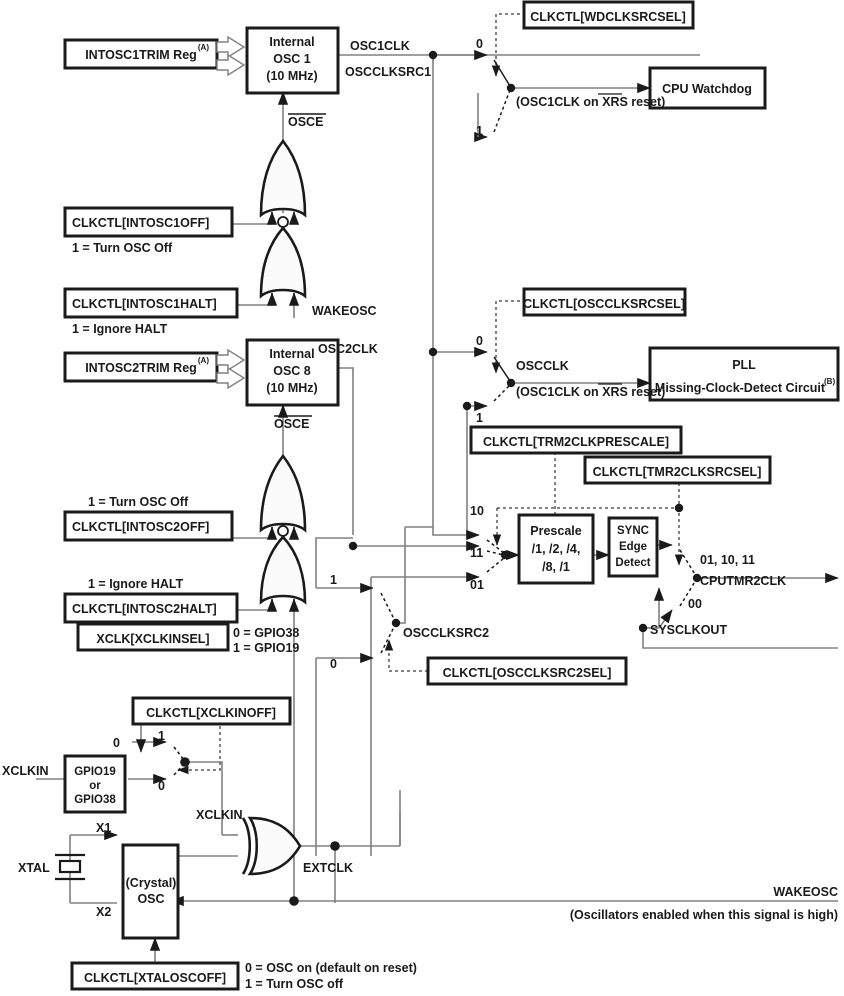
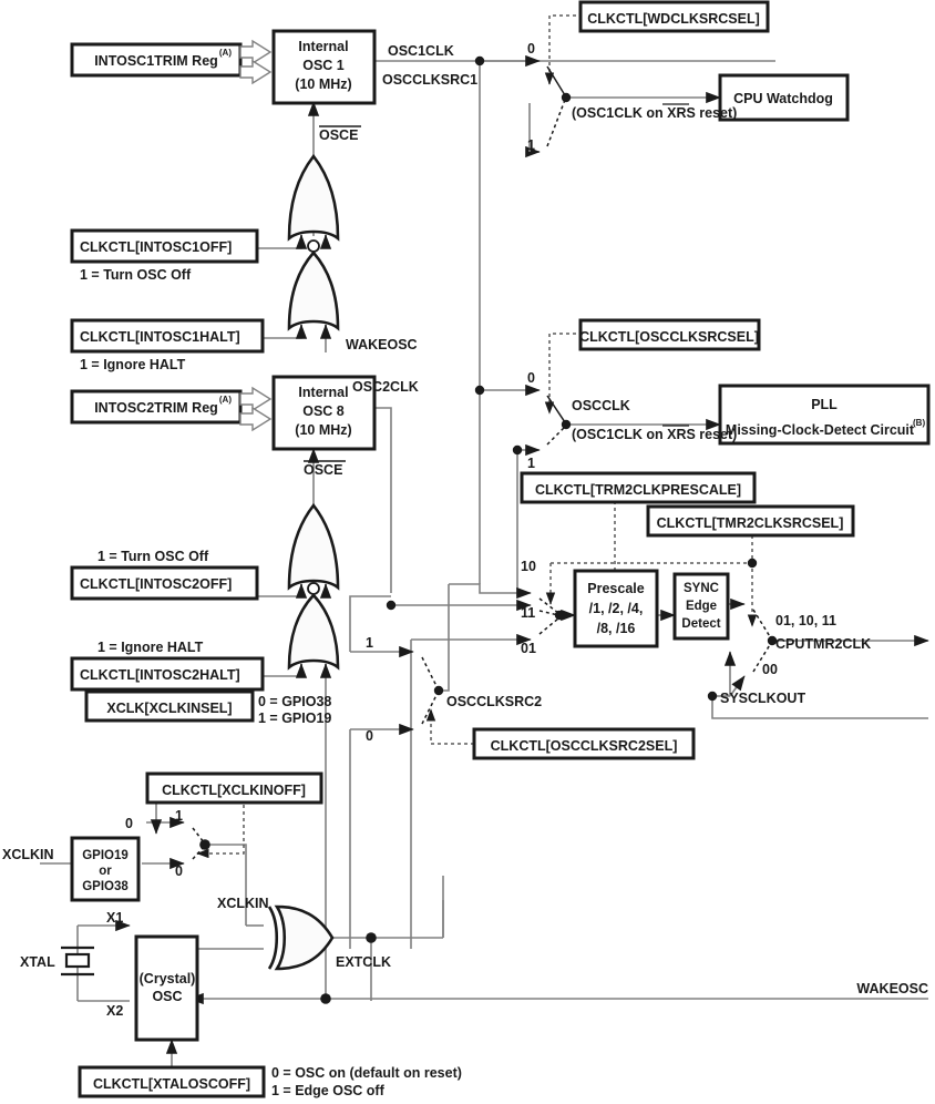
  INTOSC1TRIM Reg
  (A)
  INTOSC2TRIM Reg
  (A)
  Internal
  OSC 1
  (10 MHz)
  Internal
  OSC 8
  (10 MHz)
  OSC1CLK
  OSCCLKSRC1
  OSC2CLK
  OSCE
  OSCE
  CLKCTL[INTOSC1OFF]
  CLKCTL[INTOSC1HALT]
  CLKCTL[INTOSC2OFF]
  CLKCTL[INTOSC2HALT]
  1 = Turn OSC Off
  1 = Ignore HALT
  1 = Turn OSC Off
  1 = Ignore HALT
  WAKEOSC
  0
  1
  0
  1
  CLKCTL[WDCLKSRCSEL]
  CLKCTL[OSCCLKSRCSEL]
  CLKCTL[TRM2CLKPRESCALE]
  CLKCTL[TMR2CLKSRCSEL]
  CLKCTL[OSCCLKSRC2SEL]
  (OSC1CLK on XRS reset)
  CPU Watchdog
  OSCCLK
  (OSC1CLK on XRS reset)
  PLL
  Missing-Clock-Detect Circuit
  (B)
  10
  11
  01
  Prescale
  /1, /2, /4,
- /8, /1
+ /8, /16
  SYNC
  Edge
  Detect
  01, 10, 11
  CPUTMR2CLK
  00
  SYSCLKOUT
  1
  0
  OSCCLKSRC2
  XCLK[XCLKINSEL]
  0 = GPIO38
  1 = GPIO19
  CLKCTL[XCLKINOFF]
  0
  1
  0
  XCLKIN
  GPIO19
  or
  GPIO38
  XCLKIN
  XTAL
  X1
  X2
  (Crystal)
  OSC
  EXTCLK
  CLKCTL[XTALOSCOFF]
  0 = OSC on (default on reset)
- 1 = Turn OSC off
+ 1 = Edge OSC off
  WAKEOSC
- (Oscillators enabled when this signal is high)
